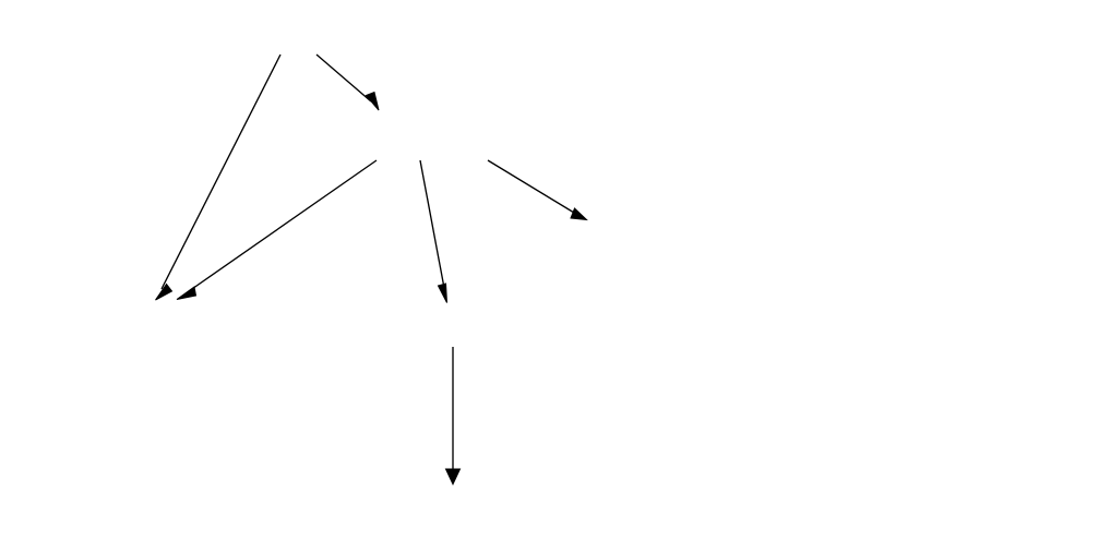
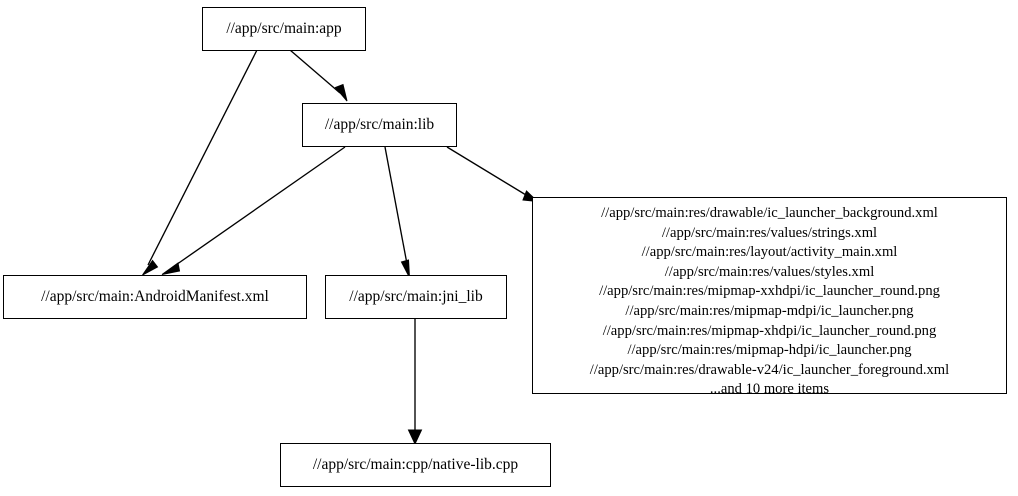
+ //app/src/main:app
+ //app/src/main:lib
+ //app/src/main:AndroidManifest.xml
+ //app/src/main:jni_lib
+ //app/src/main:res/drawable/ic_launcher_background.xml
+ //app/src/main:res/values/strings.xml
+ //app/src/main:res/layout/activity_main.xml
+ //app/src/main:res/values/styles.xml
+ //app/src/main:res/mipmap-xxhdpi/ic_launcher_round.png
+ //app/src/main:res/mipmap-mdpi/ic_launcher.png
+ //app/src/main:res/mipmap-xhdpi/ic_launcher_round.png
+ //app/src/main:res/mipmap-hdpi/ic_launcher.png
+ //app/src/main:res/drawable-v24/ic_launcher_foreground.xml
+ ...and 10 more items
+ //app/src/main:cpp/native-lib.cpp
